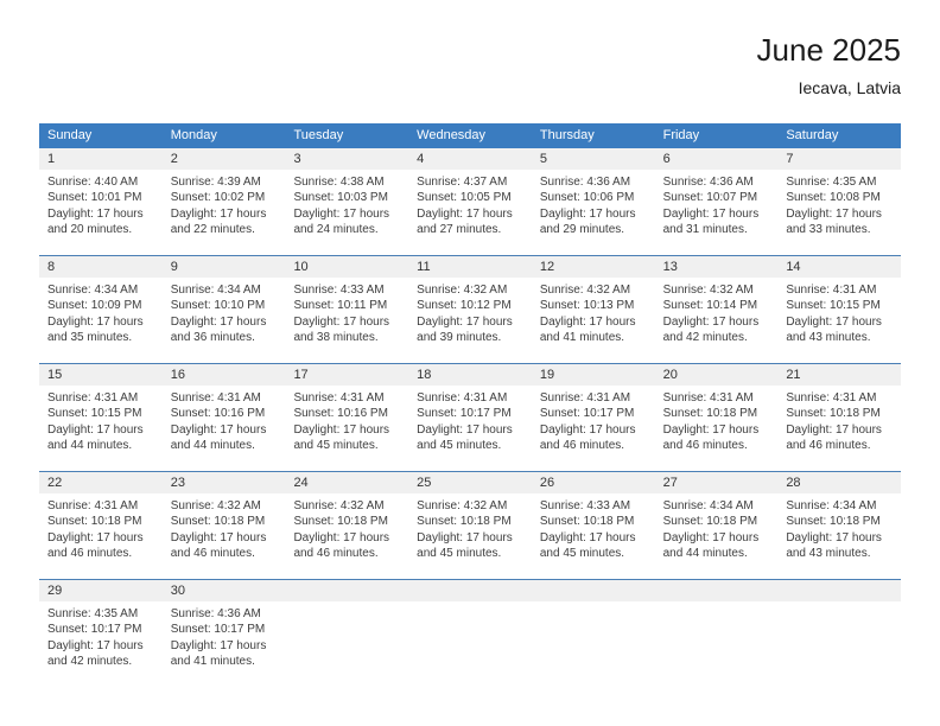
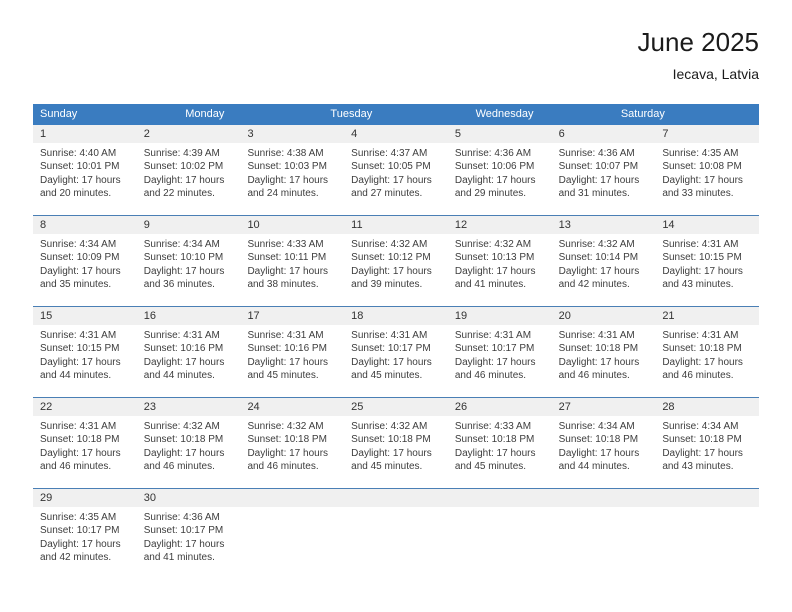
  June 2025
  Iecava, Latvia
  Sunday
  Monday
  Tuesday
  Wednesday
- Thursday
- Friday
  Saturday
  1
  Sunrise: 4:40 AM
  Sunset: 10:01 PM
  Daylight: 17 hours
  and 20 minutes.
  2
  Sunrise: 4:39 AM
  Sunset: 10:02 PM
  Daylight: 17 hours
  and 22 minutes.
  3
  Sunrise: 4:38 AM
  Sunset: 10:03 PM
  Daylight: 17 hours
  and 24 minutes.
  4
  Sunrise: 4:37 AM
  Sunset: 10:05 PM
  Daylight: 17 hours
  and 27 minutes.
  5
  Sunrise: 4:36 AM
  Sunset: 10:06 PM
  Daylight: 17 hours
  and 29 minutes.
  6
  Sunrise: 4:36 AM
  Sunset: 10:07 PM
  Daylight: 17 hours
  and 31 minutes.
  7
  Sunrise: 4:35 AM
  Sunset: 10:08 PM
  Daylight: 17 hours
  and 33 minutes.
  8
  Sunrise: 4:34 AM
  Sunset: 10:09 PM
  Daylight: 17 hours
  and 35 minutes.
  9
  Sunrise: 4:34 AM
  Sunset: 10:10 PM
  Daylight: 17 hours
  and 36 minutes.
  10
  Sunrise: 4:33 AM
  Sunset: 10:11 PM
  Daylight: 17 hours
  and 38 minutes.
  11
  Sunrise: 4:32 AM
  Sunset: 10:12 PM
  Daylight: 17 hours
  and 39 minutes.
  12
  Sunrise: 4:32 AM
  Sunset: 10:13 PM
  Daylight: 17 hours
  and 41 minutes.
  13
  Sunrise: 4:32 AM
  Sunset: 10:14 PM
  Daylight: 17 hours
  and 42 minutes.
  14
  Sunrise: 4:31 AM
  Sunset: 10:15 PM
  Daylight: 17 hours
  and 43 minutes.
  15
  Sunrise: 4:31 AM
  Sunset: 10:15 PM
  Daylight: 17 hours
  and 44 minutes.
  16
  Sunrise: 4:31 AM
  Sunset: 10:16 PM
  Daylight: 17 hours
  and 44 minutes.
  17
  Sunrise: 4:31 AM
  Sunset: 10:16 PM
  Daylight: 17 hours
  and 45 minutes.
  18
  Sunrise: 4:31 AM
  Sunset: 10:17 PM
  Daylight: 17 hours
  and 45 minutes.
  19
  Sunrise: 4:31 AM
  Sunset: 10:17 PM
  Daylight: 17 hours
  and 46 minutes.
  20
  Sunrise: 4:31 AM
  Sunset: 10:18 PM
  Daylight: 17 hours
  and 46 minutes.
  21
  Sunrise: 4:31 AM
  Sunset: 10:18 PM
  Daylight: 17 hours
  and 46 minutes.
  22
  Sunrise: 4:31 AM
  Sunset: 10:18 PM
  Daylight: 17 hours
  and 46 minutes.
  23
  Sunrise: 4:32 AM
  Sunset: 10:18 PM
  Daylight: 17 hours
  and 46 minutes.
  24
  Sunrise: 4:32 AM
  Sunset: 10:18 PM
  Daylight: 17 hours
  and 46 minutes.
  25
  Sunrise: 4:32 AM
  Sunset: 10:18 PM
  Daylight: 17 hours
  and 45 minutes.
  26
  Sunrise: 4:33 AM
  Sunset: 10:18 PM
  Daylight: 17 hours
  and 45 minutes.
  27
  Sunrise: 4:34 AM
  Sunset: 10:18 PM
  Daylight: 17 hours
  and 44 minutes.
  28
  Sunrise: 4:34 AM
  Sunset: 10:18 PM
  Daylight: 17 hours
  and 43 minutes.
  29
  Sunrise: 4:35 AM
  Sunset: 10:17 PM
  Daylight: 17 hours
  and 42 minutes.
  30
  Sunrise: 4:36 AM
  Sunset: 10:17 PM
  Daylight: 17 hours
  and 41 minutes.
